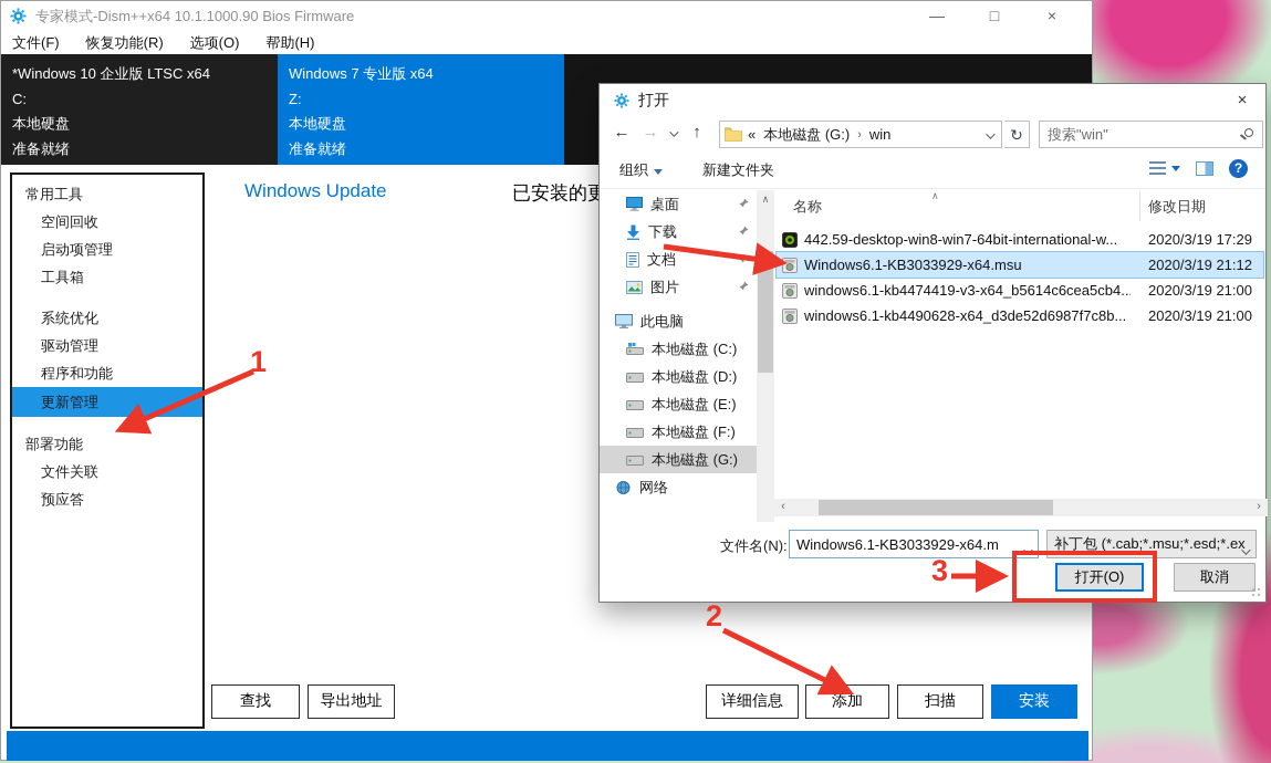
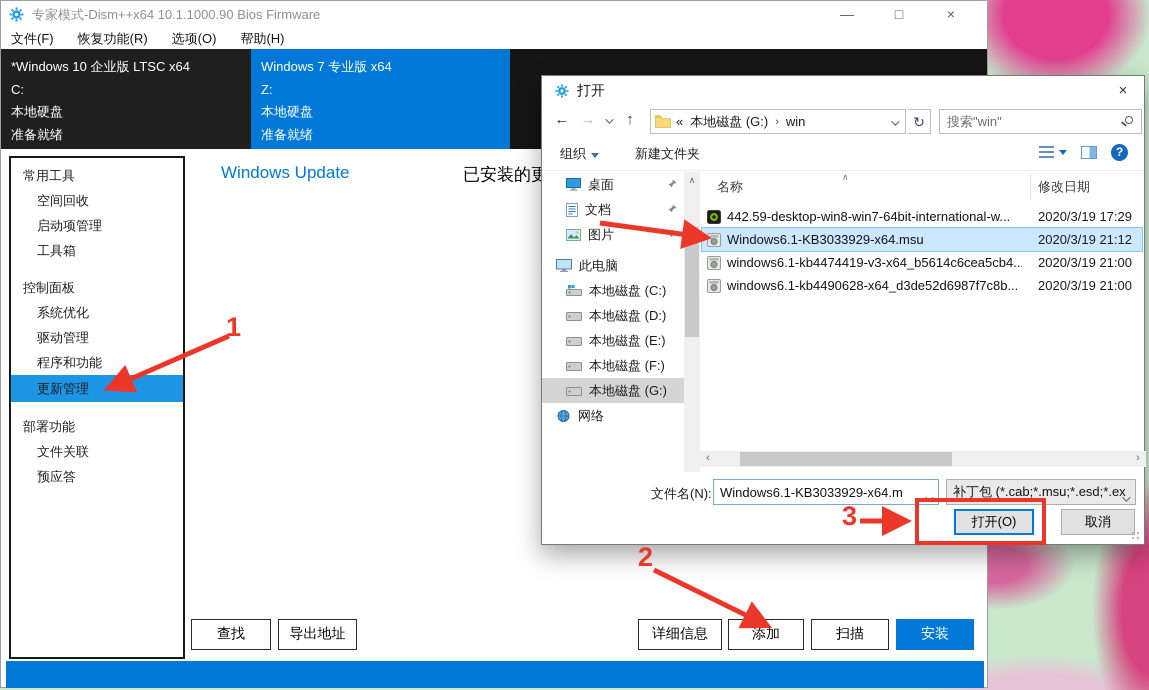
  专家模式-Dism++x64 10.1.1000.90 Bios Firmware
  —
  □
  ×
  文件(F)
  恢复功能(R)
  选项(O)
  帮助(H)
  *Windows 10 企业版 LTSC x64
  C:
  本地硬盘
  准备就绪
  Windows 7 专业版 x64
  Z:
  本地硬盘
  准备就绪
  常用工具
  空间回收
  启动项管理
  工具箱
+ 控制面板
  系统优化
  驱动管理
  程序和功能
  更新管理
  部署功能
  文件关联
  预应答
  Windows Update
  已安装的更
  查找
  导出地址
  详细信息
  添加
  扫描
  安装
  打开
  ×
  ←
  →
  ↑
  «
  本地磁盘 (G:)
  ›
  win
  ↻
  搜索"win"
  组织
  新建文件夹
  ?
  桌面
- 下载
  文档
  图片
  此电脑
  本地磁盘 (C:)
  本地磁盘 (D:)
  本地磁盘 (E:)
  本地磁盘 (F:)
  本地磁盘 (G:)
  网络
  ∧
  ∧
  名称
  修改日期
  442.59-desktop-win8-win7-64bit-international-w...
  2020/3/19 17:29
  Windows6.1-KB3033929-x64.msu
  2020/3/19 21:12
  windows6.1-kb4474419-v3-x64_b5614c6cea5cb4..
  2020/3/19 21:00
  windows6.1-kb4490628-x64_d3de52d6987f7c8b...
  2020/3/19 21:00
  ‹
  ›
  文件名(N):
  Windows6.1-KB3033929-x64.m
  补丁包 (*.cab;*.msu;*.esd;*.ex
  打开(O)
  取消
  1
  2
  3
